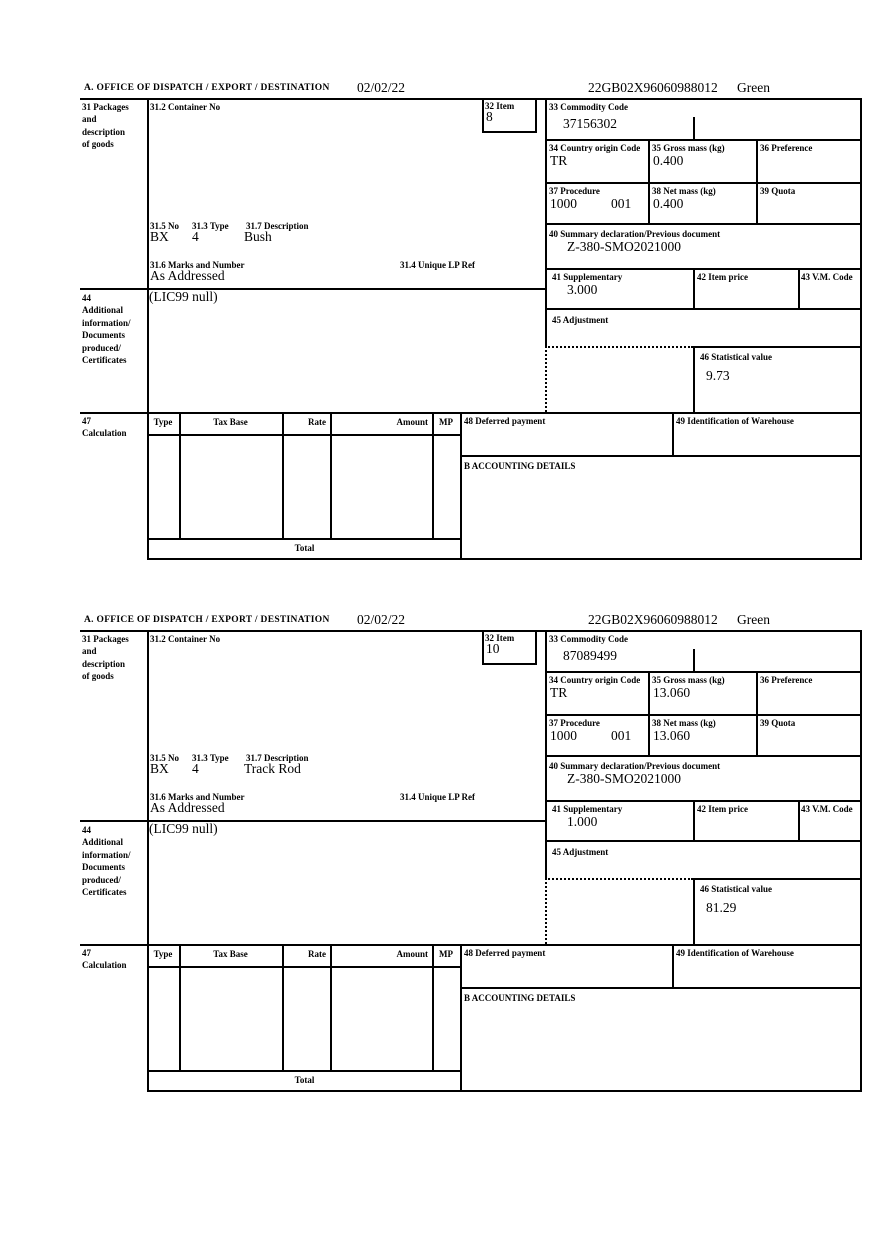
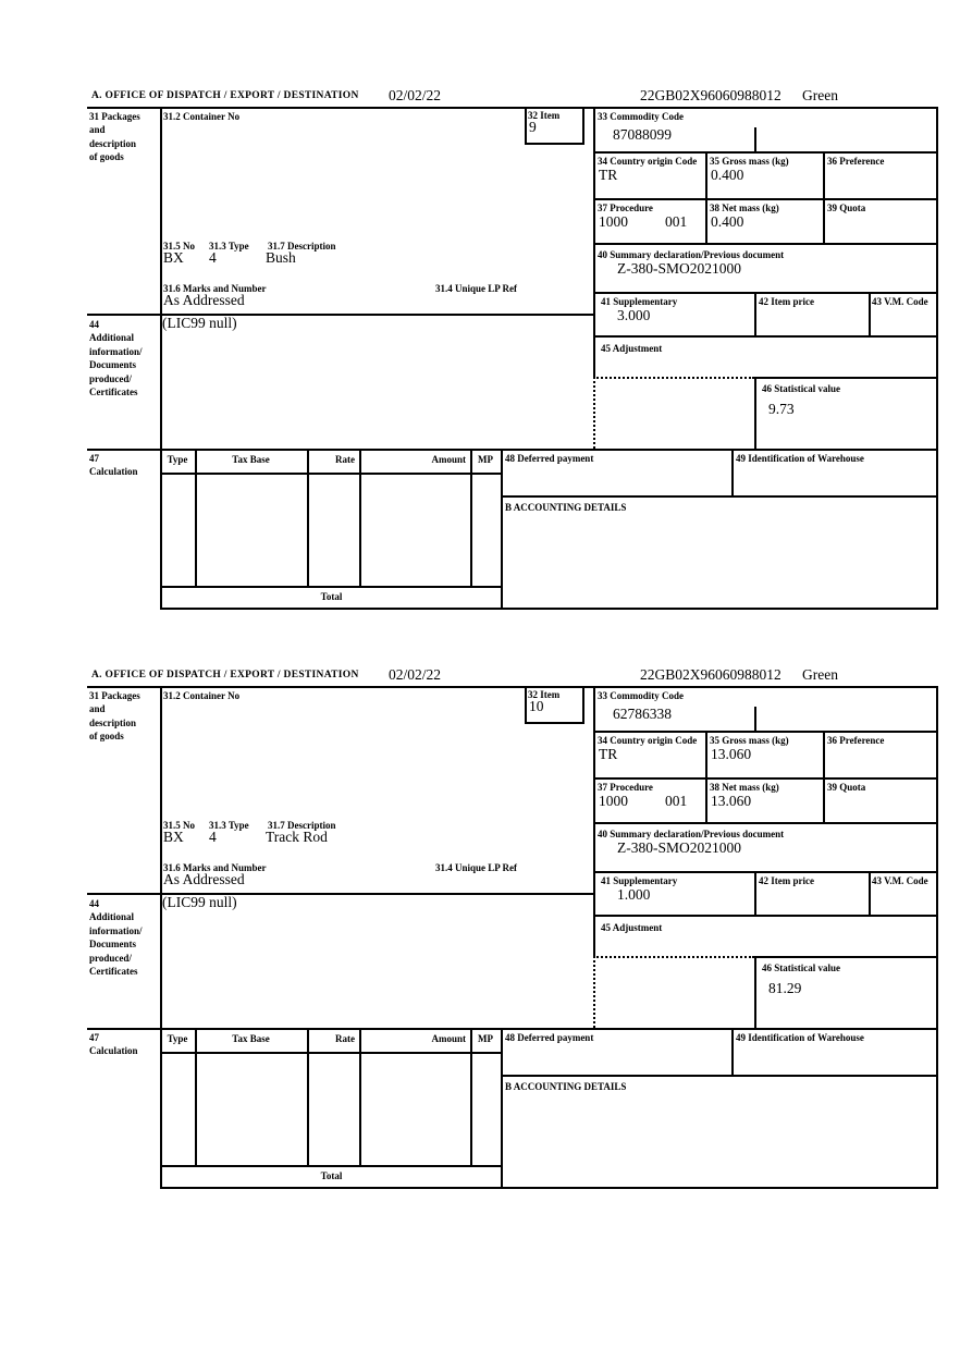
  A. OFFICE OF DISPATCH / EXPORT / DESTINATION
  02/02/22
  22GB02X96060988012
  Green
  31 Packages
  and
  description
  of goods
  31.2 Container No
  32 Item
- 8
+ 9
  33 Commodity Code
- 37156302
+ 87088099
  34 Country origin Code
  TR
  35 Gross mass (kg)
  0.400
  36 Preference
  37 Procedure
  1000
  001
  38 Net mass (kg)
  0.400
  39 Quota
  40 Summary declaration/Previous document
  Z-380-SMO2021000
  41 Supplementary
  3.000
  42 Item price
  43 V.M. Code
  45 Adjustment
  46 Statistical value
  9.73
  31.5 No
  31.3 Type
  31.7 Description
  BX
  4
  Bush
  31.6 Marks and Number
  31.4 Unique LP Ref
  As Addressed
  44
  Additional
  information/
  Documents
  produced/
  Certificates
  (LIC99 null)
  47
  Calculation
  Type
  Tax Base
  Rate
  Amount
  MP
  48 Deferred payment
  49 Identification of Warehouse
  B ACCOUNTING DETAILS
  Total
  A. OFFICE OF DISPATCH / EXPORT / DESTINATION
  02/02/22
  22GB02X96060988012
  Green
  31 Packages
  and
  description
  of goods
  31.2 Container No
  32 Item
  10
  33 Commodity Code
- 87089499
+ 62786338
  34 Country origin Code
  TR
  35 Gross mass (kg)
  13.060
  36 Preference
  37 Procedure
  1000
  001
  38 Net mass (kg)
  13.060
  39 Quota
  40 Summary declaration/Previous document
  Z-380-SMO2021000
  41 Supplementary
  1.000
  42 Item price
  43 V.M. Code
  45 Adjustment
  46 Statistical value
  81.29
  31.5 No
  31.3 Type
  31.7 Description
  BX
  4
  Track Rod
  31.6 Marks and Number
  31.4 Unique LP Ref
  As Addressed
  44
  Additional
  information/
  Documents
  produced/
  Certificates
  (LIC99 null)
  47
  Calculation
  Type
  Tax Base
  Rate
  Amount
  MP
  48 Deferred payment
  49 Identification of Warehouse
  B ACCOUNTING DETAILS
  Total
